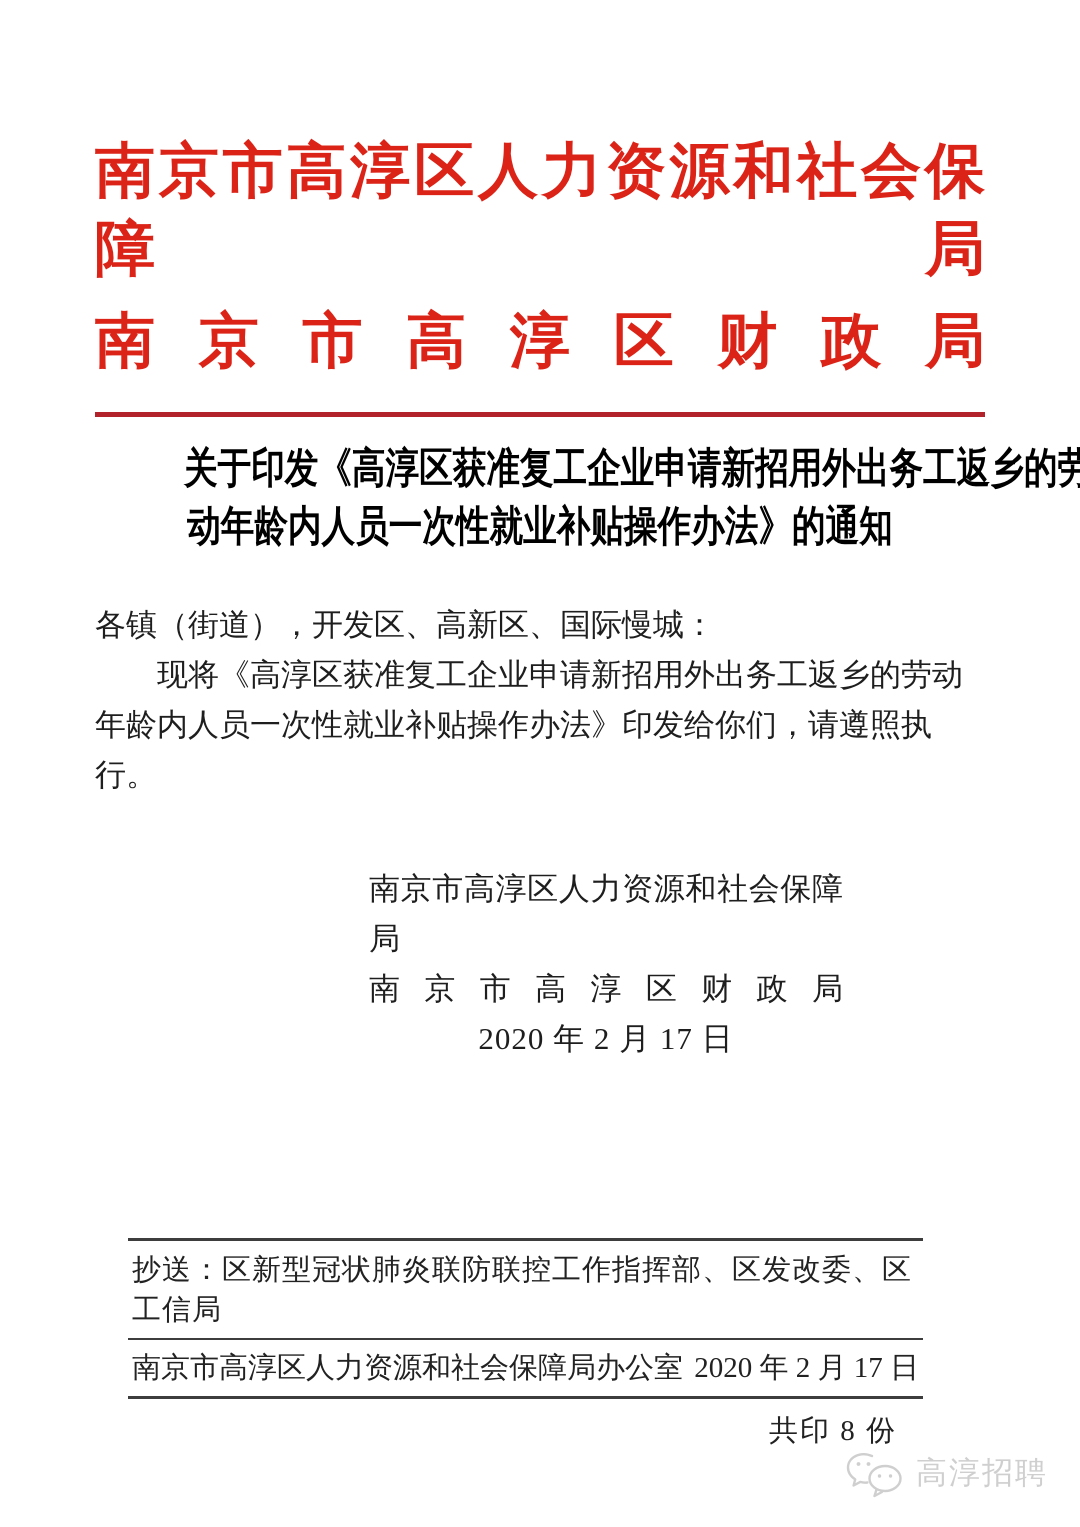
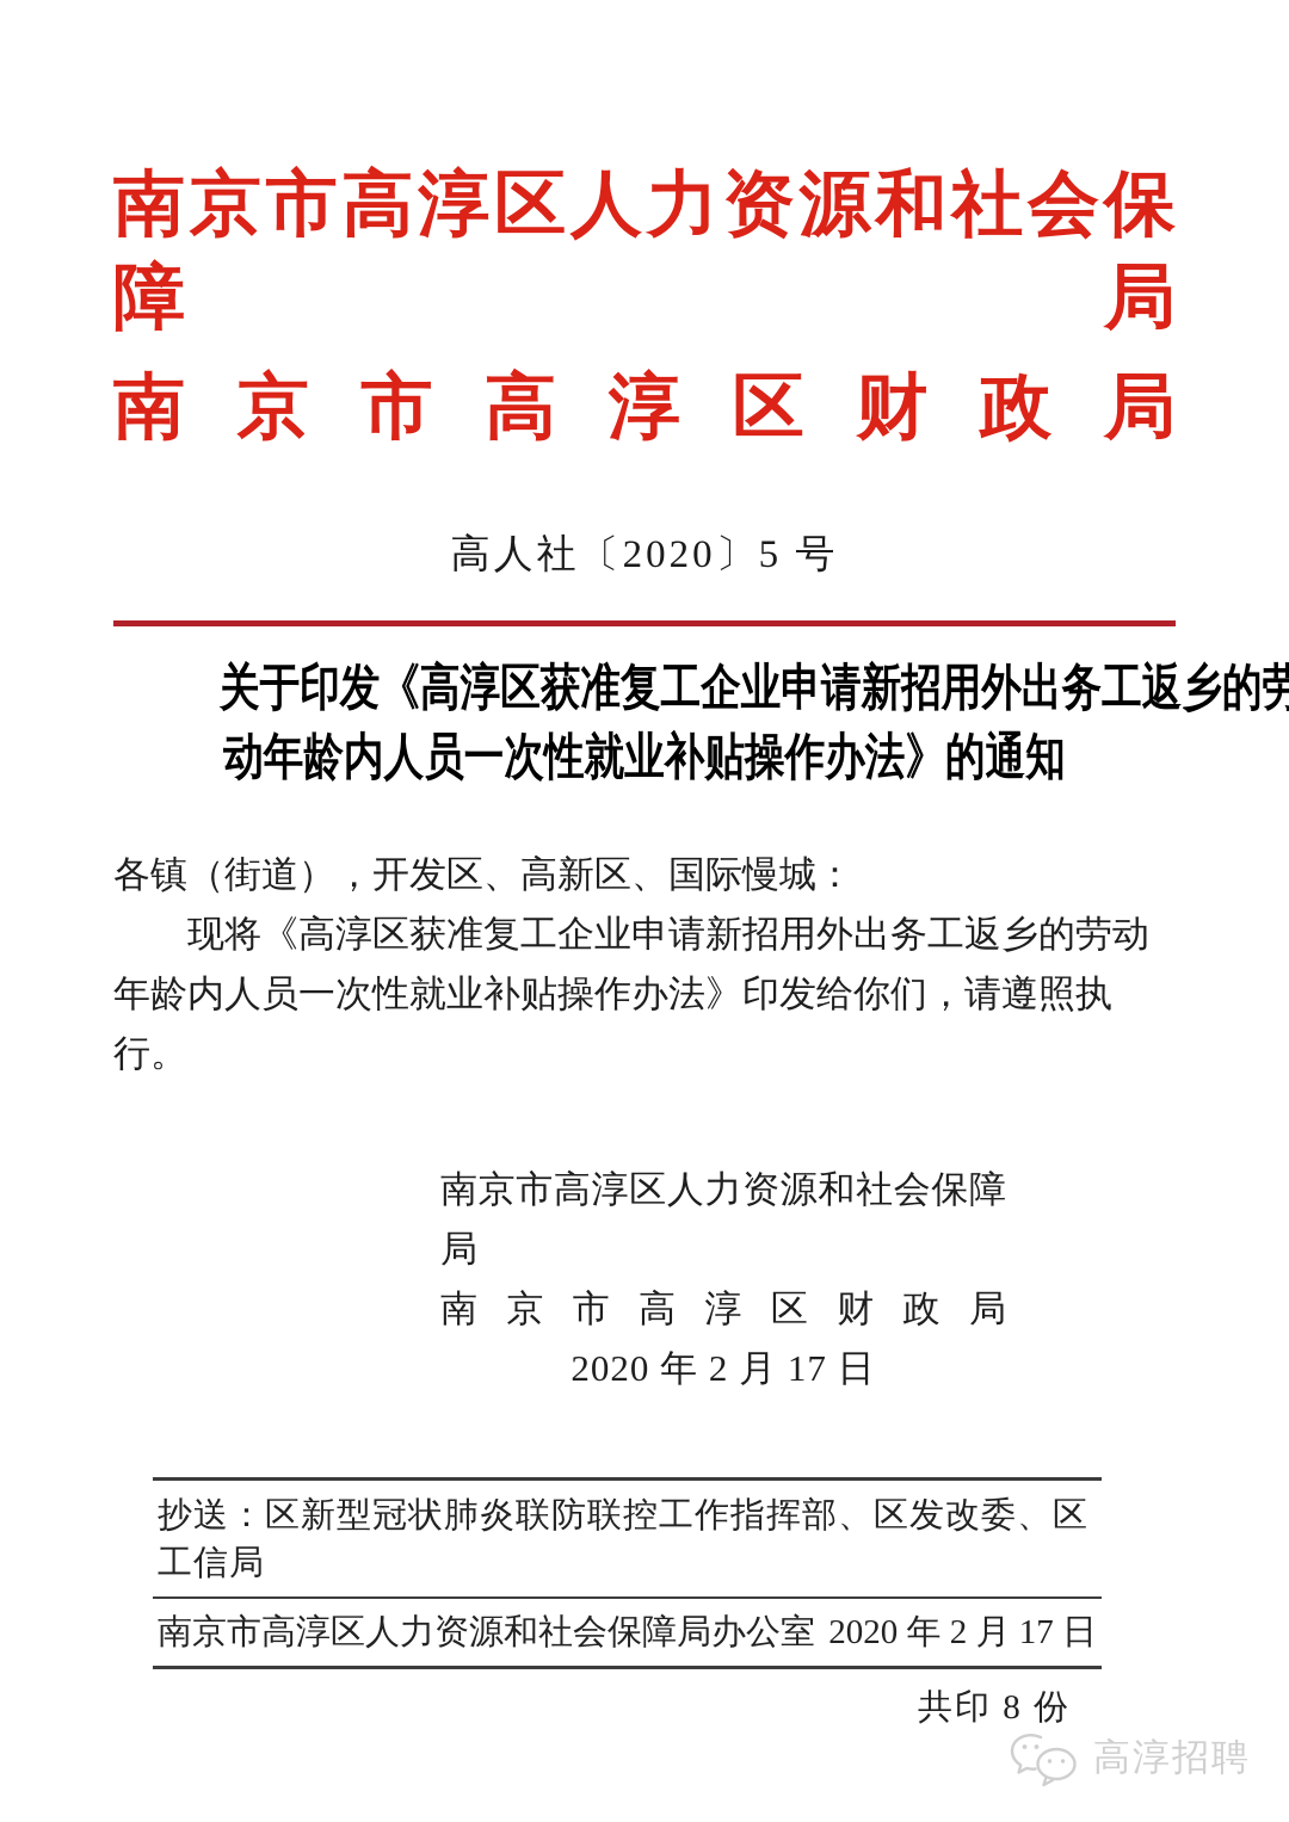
  南京市高淳区人力资源和社会保障局
  南京市高淳区财政局
+ 高人社〔2020〕5 号
  关于印发《高淳区获准复工企业申请新招用外出务工返乡的劳
  动年龄内人员一次性就业补贴操作办法》的通知
  各镇（街道），开发区、高新区、国际慢城：
  现将《高淳区获准复工企业申请新招用外出务工返乡的劳动年龄内人员一次性就业补贴操作办法》印发给你们，请遵照执行。
  南京市高淳区人力资源和社会保障局
  南京市高淳区财政局
  2020 年 2 月 17 日
  抄送：区新型冠状肺炎联防联控工作指挥部、区发改委、区工信局
  南京市高淳区人力资源和社会保障局办公室
  2020 年 2 月 17 日
  共印 8 份
  高淳招聘
